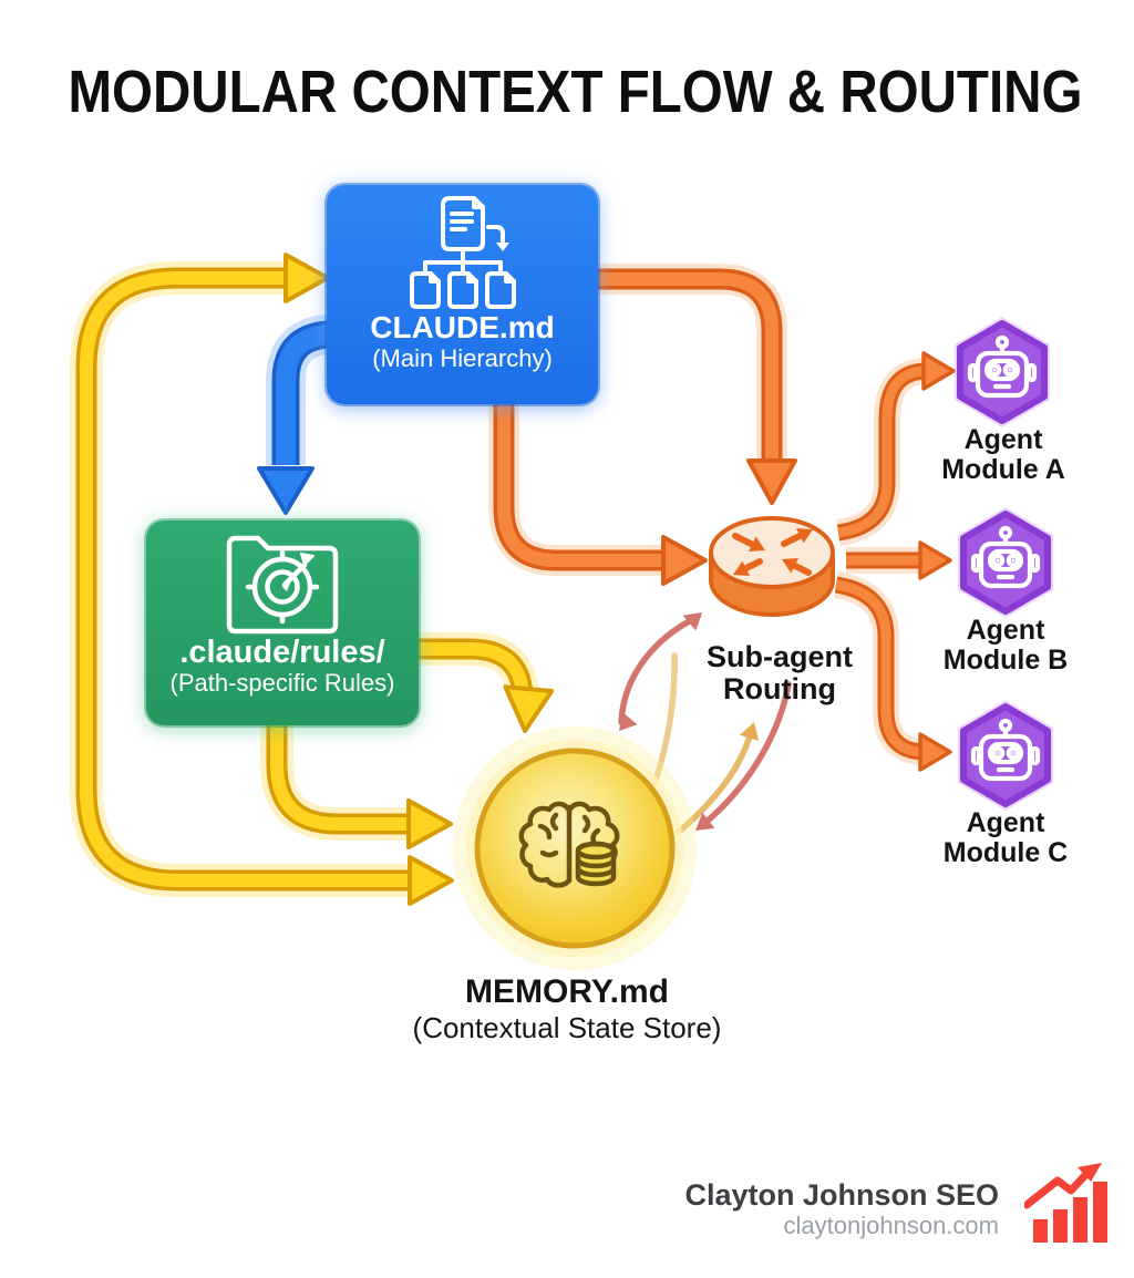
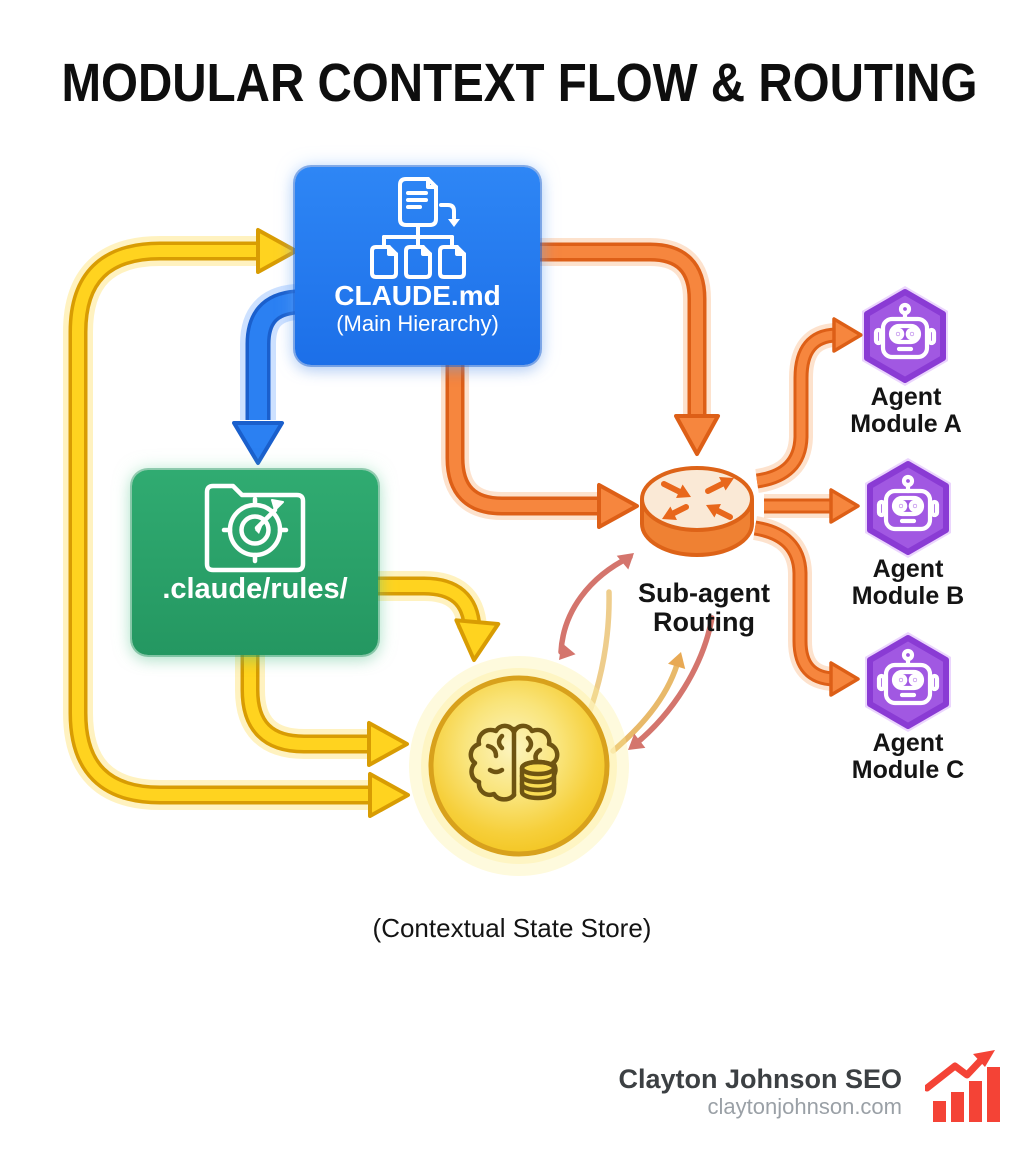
  MODULAR CONTEXT FLOW & ROUTING
  CLAUDE.md
  (Main Hierarchy)
  .claude/rules/
- (Path-specific Rules)
- MEMORY.md
  (Contextual State Store)
  Sub-agent
  Routing
  Agent
  Module A
  Agent
  Module B
  Agent
  Module C
  Clayton Johnson SEO
  claytonjohnson.com
